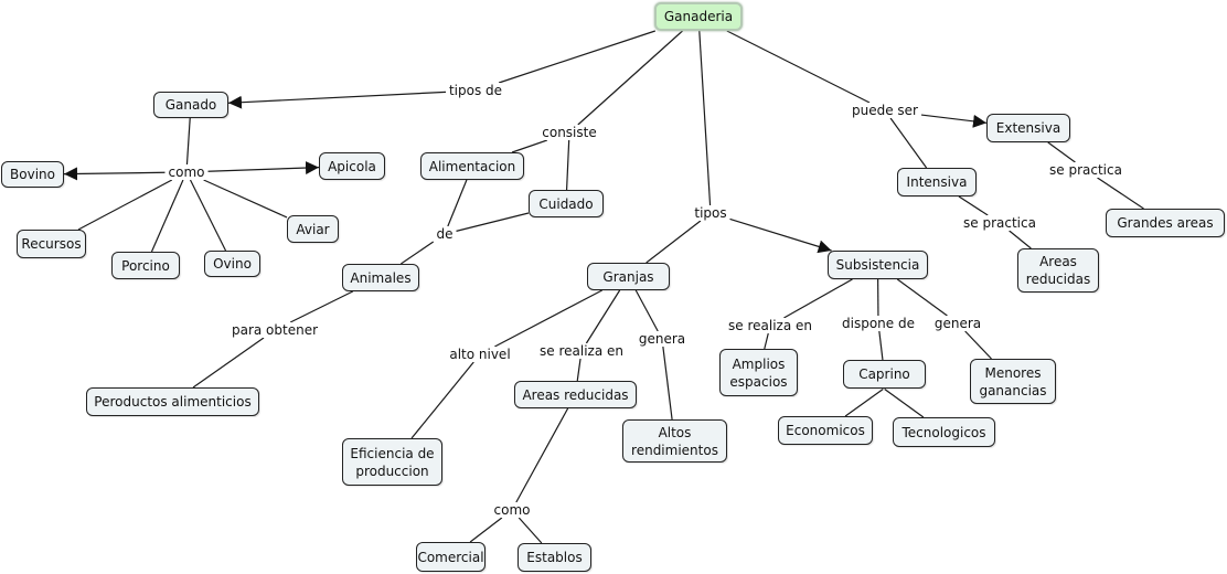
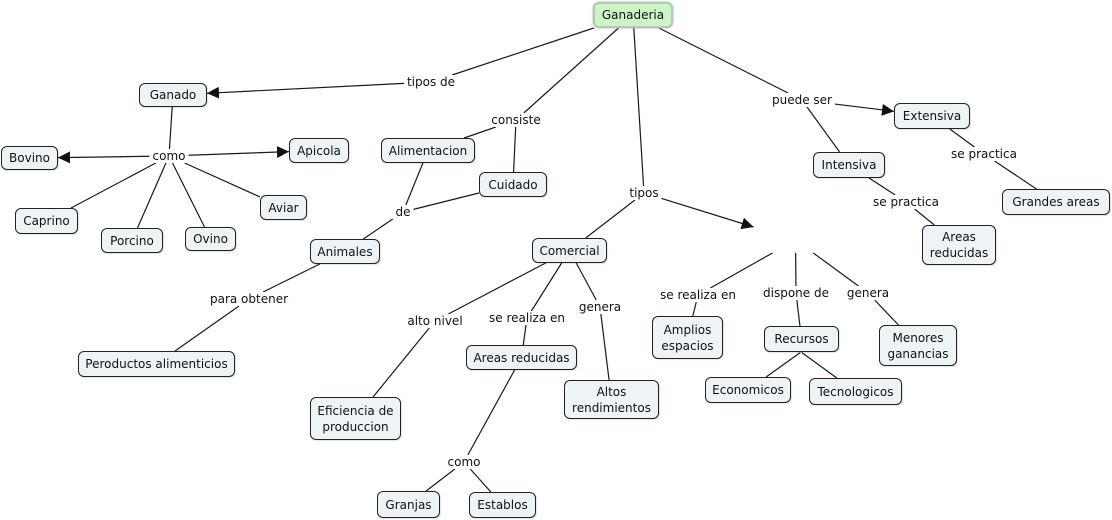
  Ganaderia
  Ganado
  Bovino
  Apicola
- Recursos
+ Caprino
  Porcino
  Ovino
  Aviar
  Alimentacion
  Cuidado
  Animales
  Peroductos alimenticios
- Granjas
+ Comercial
  Eficiencia de
  produccion
  Areas reducidas
  Altos
  rendimientos
- Comercial
+ Granjas
  Establos
- Subsistencia
  Amplios
  espacios
- Caprino
+ Recursos
  Menores
  ganancias
  Economicos
  Tecnologicos
  Extensiva
  Intensiva
  Grandes areas
  Areas
  reducidas
  tipos de
  como
  consiste
  de
  para obtener
  tipos
  alto nivel
  se realiza en
  genera
  como
  se realiza en
  dispone de
  genera
  puede ser
  se practica
  se practica
